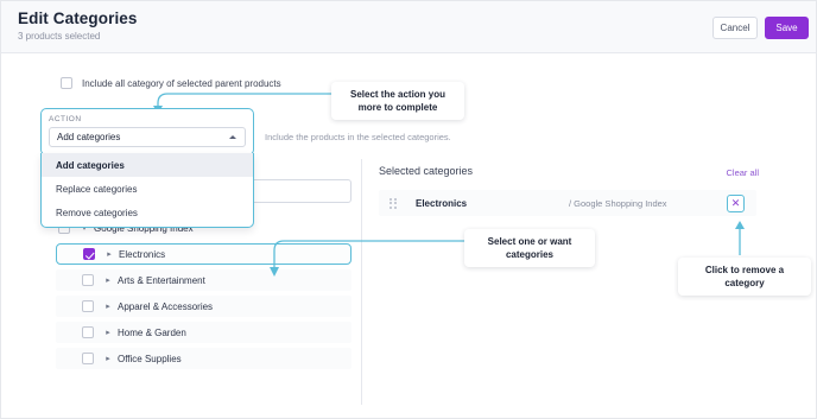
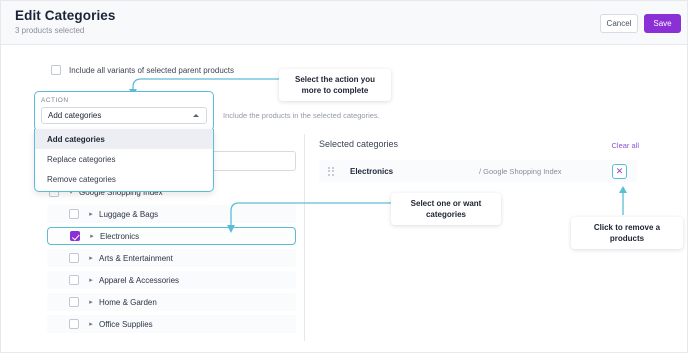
  Edit Categories
  3 products selected
  Cancel
  Save
- Include all category of selected parent products
+ Include all variants of selected parent products
  Select the action you more to complete
  Select one or want categories
- Click to remove a category
+ Click to remove a products
  Add categories
  Add categories
  Replace categories
  Remove categories
  Include the products in the selected categories.
  Google Shopping Index
+ Luggage & Bags
  Electronics
  Arts & Entertainment
  Apparel & Accessories
  Home & Garden
  Office Supplies
  Selected categories
  Clear all
  Electronics
  / Google Shopping Index
  ✕
